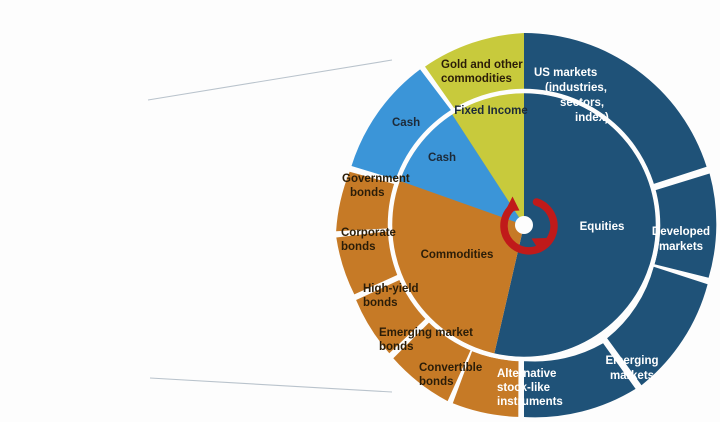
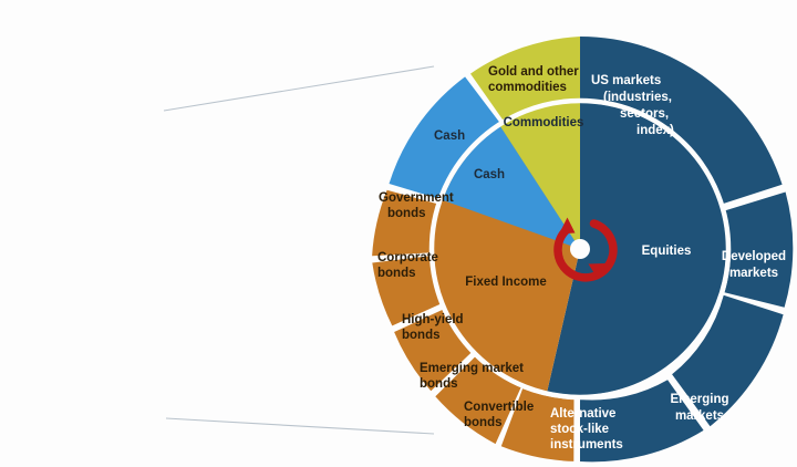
  Equities
- Commodities
+ Fixed Income
  Cash
- Fixed Income
+ Commodities
  US markets
  (industries,
  sectors,
  index)
  Developed
  markets
  Emerging
  markets
  Alternative
  stock-like
  instruments
  Convertible
  bonds
  Emerging market
  bonds
  High-yield
  bonds
  Corporate
  bonds
  Government
  bonds
  Cash
  Gold and other
  commodities
